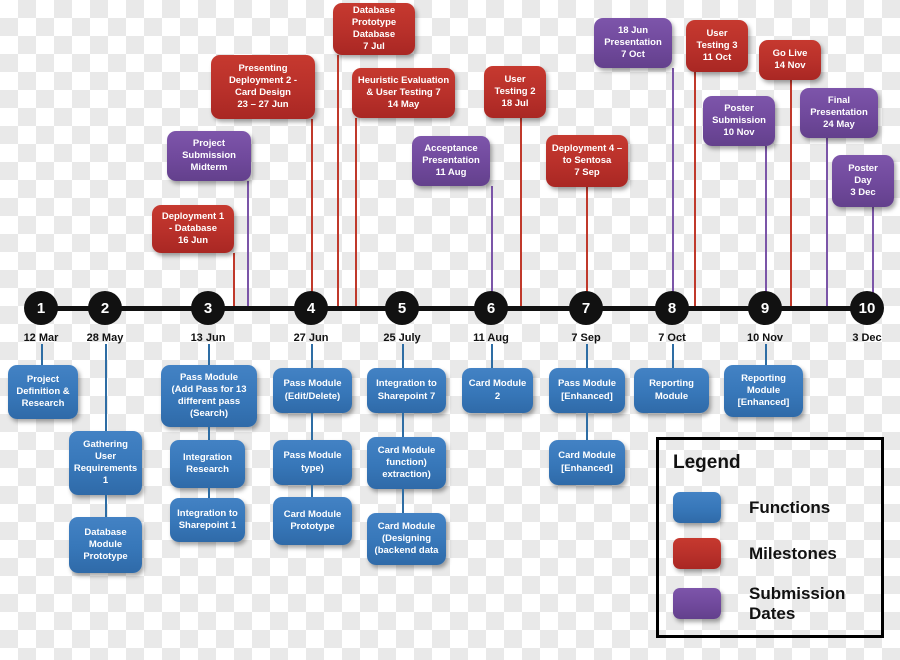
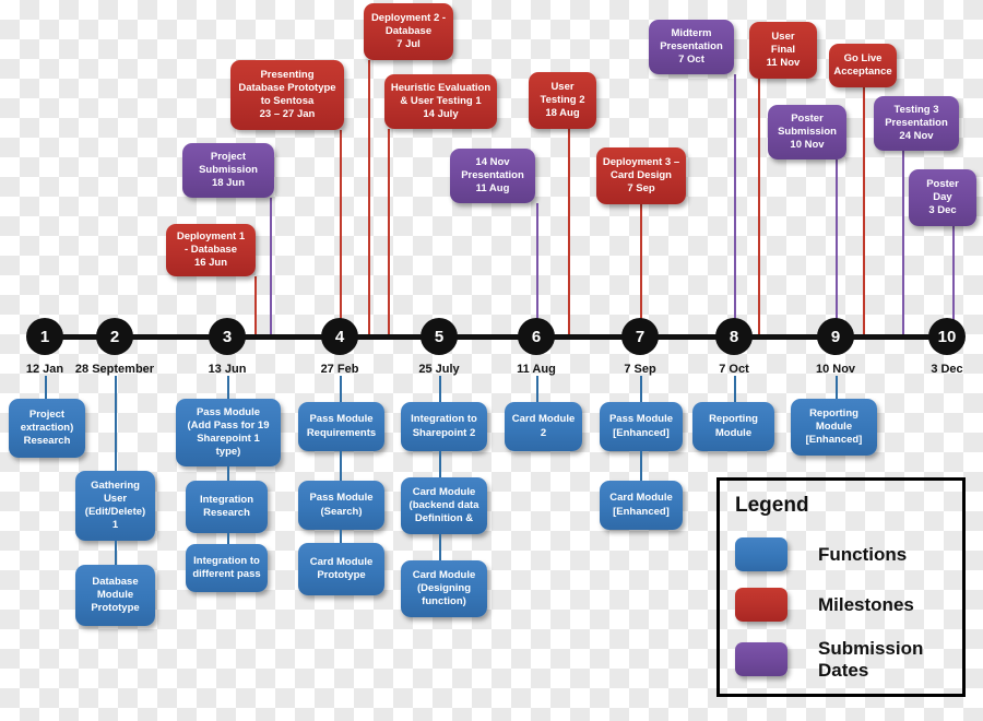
  Deployment 1
  - Database
  16 Jun
  Project
  Submission
- Midterm
+ 18 Jun
  Presenting
- Deployment 2 -
+ Database Prototype
- Card Design
+ to Sentosa
- 23 – 27 Jun
+ 23 – 27 Jan
- Database Prototype
+ Deployment 2 -
  Database
  7 Jul
  Heuristic Evaluation
- & User Testing 7
+ & User Testing 1
- 14 May
+ 14 July
- Acceptance
+ 14 Nov
  Presentation
  11 Aug
  User
  Testing 2
- 18 Jul
+ 18 Aug
- Deployment 4 –
+ Deployment 3 –
- to Sentosa
+ Card Design
  7 Sep
- 18 Jun
+ Midterm
  Presentation
  7 Oct
  User
- Testing 3
+ Final
- 11 Oct
+ 11 Nov
  Poster
  Submission
  10 Nov
  Go Live
- 14 Nov
+ Acceptance
- Final
+ Testing 3
  Presentation
- 24 May
+ 24 Nov
  Poster
  Day
  3 Dec
  1
- 12 Mar
+ 12 Jan
  2
- 28 May
+ 28 September
  3
  13 Jun
  4
- 27 Jun
+ 27 Feb
  5
  25 July
  6
  11 Aug
  7
  7 Sep
  8
  7 Oct
  9
  10 Nov
  10
  3 Dec
  Project
- Definition &
+ extraction)
  Research
  Gathering
  User
- Requirements
+ (Edit/Delete)
  1
  Database
  Module
  Prototype
  Pass Module
- (Add Pass for 13
+ (Add Pass for 19
- different pass
+ Sharepoint 1
- (Search)
+ type)
  Integration
  Research
  Integration to
- Sharepoint 1
+ different pass
  Pass Module
- (Edit/Delete)
+ Requirements
  Pass Module
- type)
+ (Search)
  Card Module
  Prototype
  Integration to
- Sharepoint 7
+ Sharepoint 2
  Card Module
- function)
+ (backend data
- extraction)
+ Definition &
  Card Module
  (Designing
- (backend data
+ function)
  Card Module
  2
  Pass Module
  [Enhanced]
  Card Module
  [Enhanced]
  Reporting
  Module
  Reporting
  Module
  [Enhanced]
  Legend
  Functions
  Milestones
  Submission
  Dates
